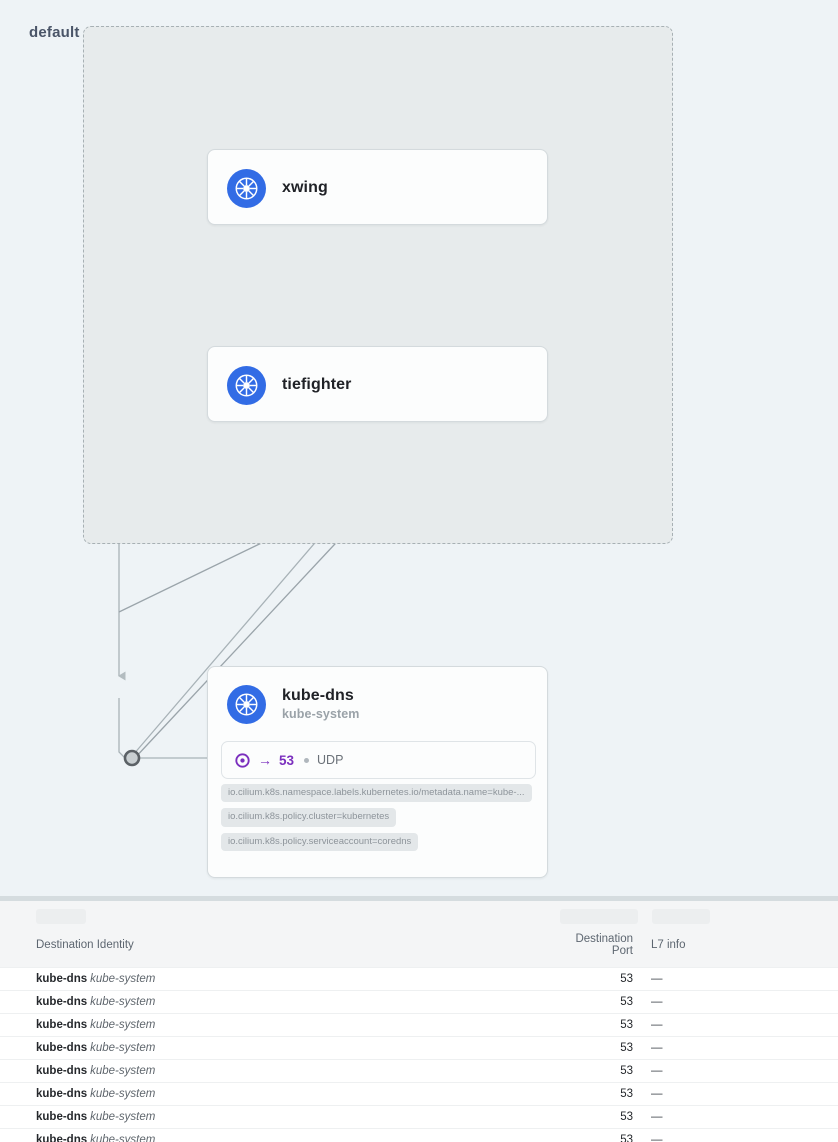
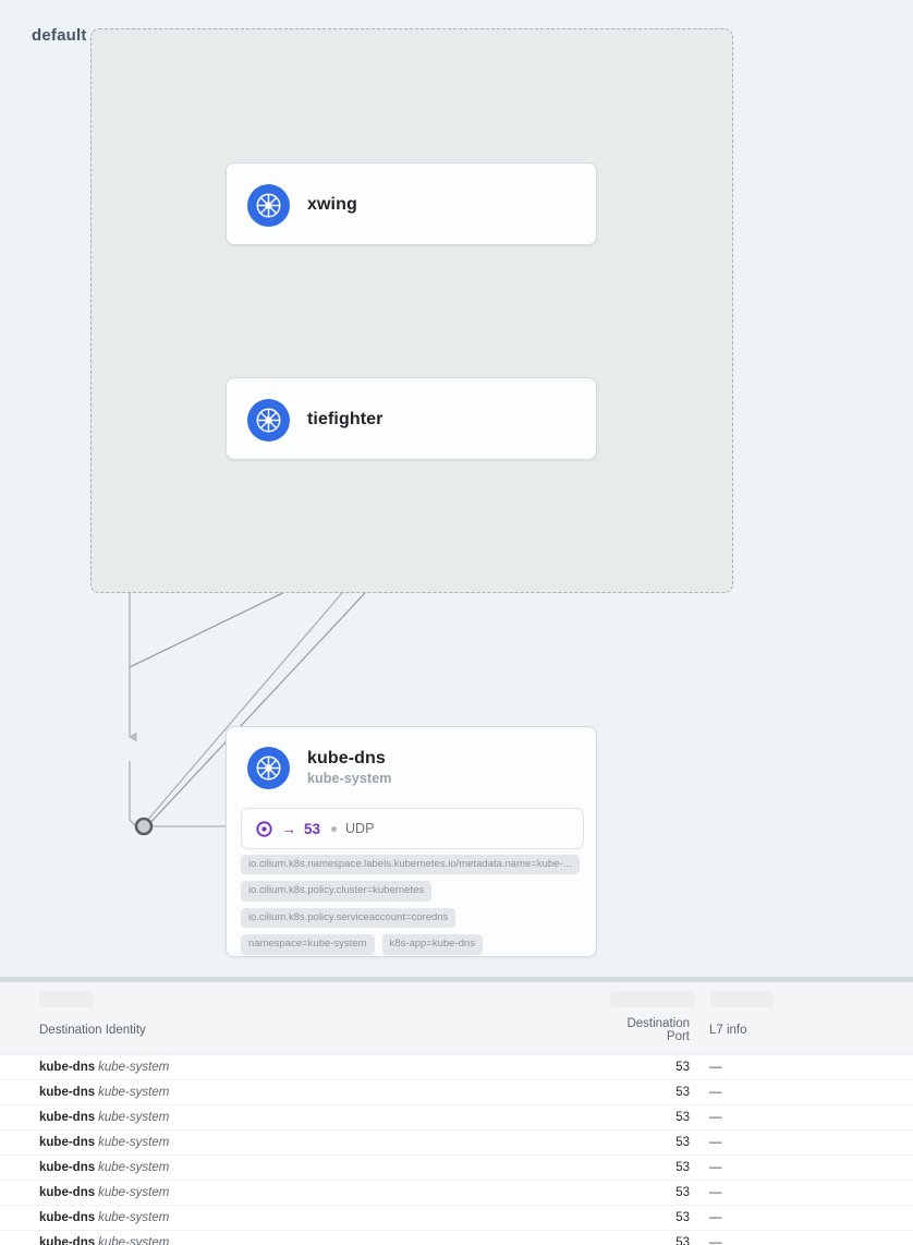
  default
  xwing
  tiefighter
  kube-dns
  kube-system
  →
  53
  UDP
  io.cilium.k8s.namespace.labels.kubernetes.io/metadata.name=kube-...
  io.cilium.k8s.policy.cluster=kubernetes
  io.cilium.k8s.policy.serviceaccount=coredns
+ namespace=kube-system
+ k8s-app=kube-dns
  Destination Identity	Destination Port	L7 info
  kube-dns kube-system	53	—
  kube-dns kube-system	53	—
  kube-dns kube-system	53	—
  kube-dns kube-system	53	—
  kube-dns kube-system	53	—
  kube-dns kube-system	53	—
  kube-dns kube-system	53	—
  kube-dns kube-system	53	—
